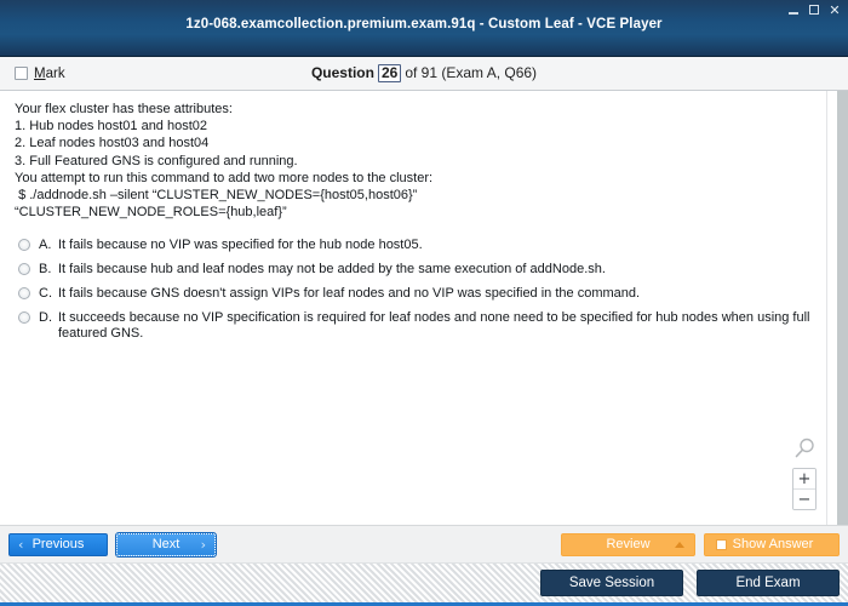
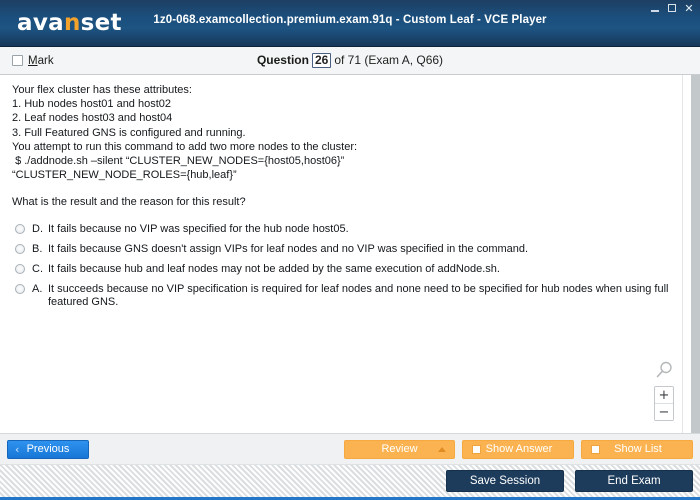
+ avanset
  1z0-068.examcollection.premium.exam.91q - Custom Leaf - VCE Player
  ✕
  Mark
- Question 26 of 91 (Exam A, Q66)
+ Question 26 of 71 (Exam A, Q66)
  Your flex cluster has these attributes:
  1. Hub nodes host01 and host02
  2. Leaf nodes host03 and host04
  3. Full Featured GNS is configured and running.
  You attempt to run this command to add two more nodes to the cluster:
  $ ./addnode.sh –silent “CLUSTER_NEW_NODES={host05,host06}”
  “CLUSTER_NEW_NODE_ROLES={hub,leaf}”
+ What is the result and the reason for this result?
- A.
+ D.
  It fails because no VIP was specified for the hub node host05.
  B.
- It fails because hub and leaf nodes may not be added by the same execution of addNode.sh.
+ It fails because GNS doesn't assign VIPs for leaf nodes and no VIP was specified in the command.
  C.
- It fails because GNS doesn't assign VIPs for leaf nodes and no VIP was specified in the command.
+ It fails because hub and leaf nodes may not be added by the same execution of addNode.sh.
- D.
+ A.
  It succeeds because no VIP specification is required for leaf nodes and none need to be specified for hub nodes when using full featured GNS.
  +
  −
  ‹
  Previous
- Next
- ›
  Review
  Show Answer
+ Show List
  Save Session
  End Exam
